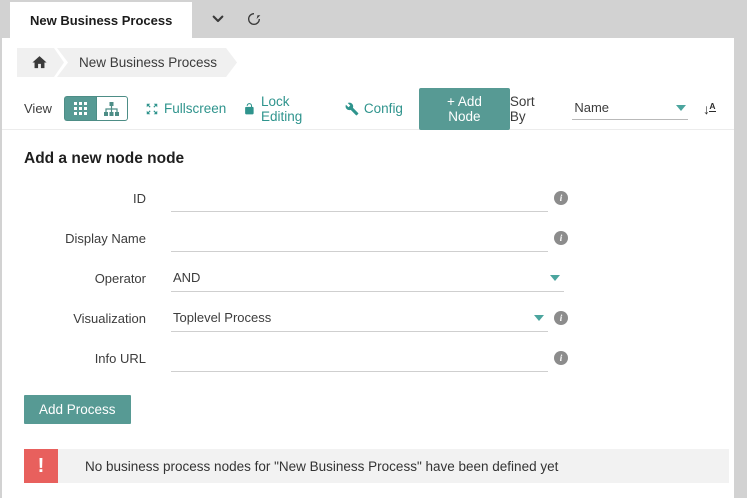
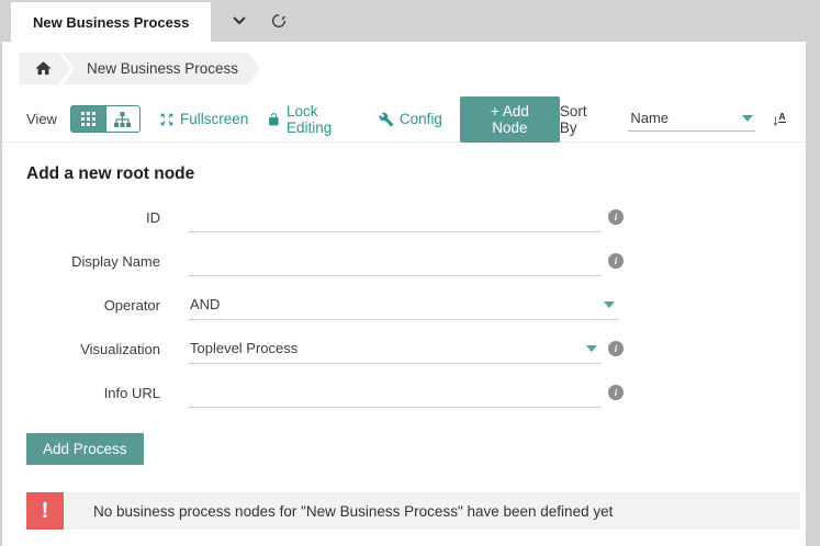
  New Business Process
  New Business Process
  View
  Fullscreen
  Lock Editing
  Config
  + Add Node
  Sort By
  Name
  ↓
  A
- Add a new node node
+ Add a new root node
  ID
  i
  Display Name
  i
  Operator
  AND
  Visualization
  Toplevel Process
  i
  Info URL
  i
  Add Process
  !
  No business process nodes for "New Business Process" have been defined yet
